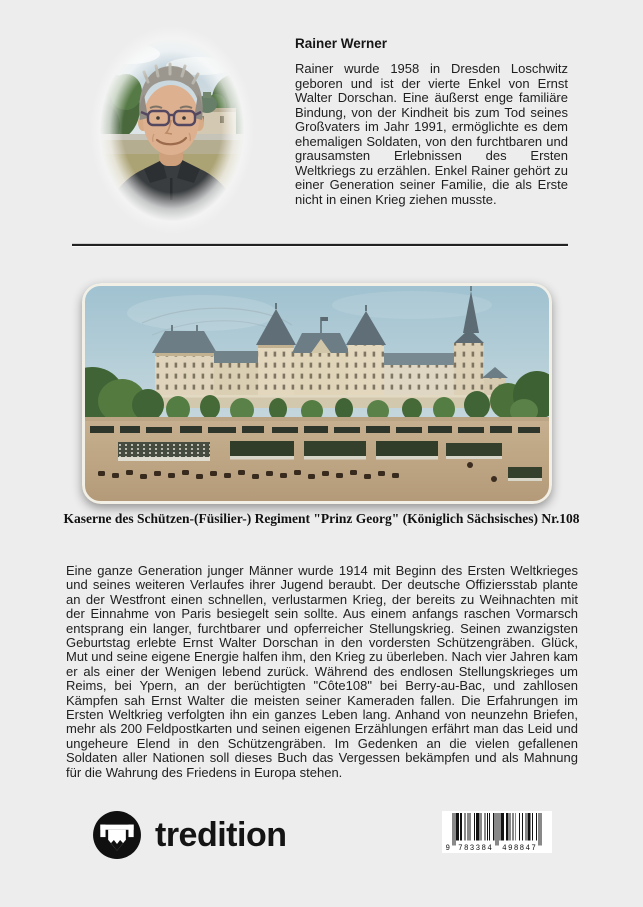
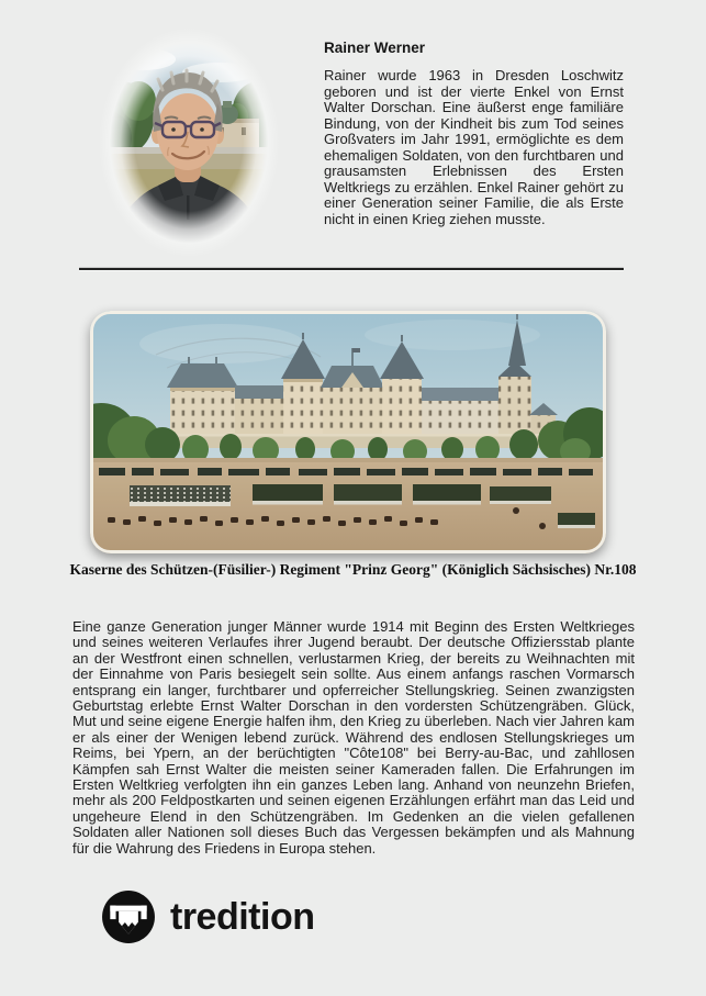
  Rainer Werner
- Rainer wurde 1958 in Dresden Loschwitz geboren und ist der vierte Enkel von Ernst Walter Dorschan. Eine äußerst enge familiäre Bindung, von der Kindheit bis zum Tod seines Großvaters im Jahr 1991, ermöglichte es dem ehemaligen Soldaten, von den furchtbaren und grausamsten Erlebnissen des Ersten Weltkriegs zu erzählen. Enkel Rainer gehört zu einer Generation seiner Familie, die als Erste nicht in einen Krieg ziehen musste.
+ Rainer wurde 1963 in Dresden Loschwitz geboren und ist der vierte Enkel von Ernst Walter Dorschan. Eine äußerst enge familiäre Bindung, von der Kindheit bis zum Tod seines Großvaters im Jahr 1991, ermöglichte es dem ehemaligen Soldaten, von den furchtbaren und grausamsten Erlebnissen des Ersten Weltkriegs zu erzählen. Enkel Rainer gehört zu einer Generation seiner Familie, die als Erste nicht in einen Krieg ziehen musste.
  Kaserne des Schützen-(Füsilier-) Regiment "Prinz Georg" (Königlich Sächsisches) Nr.108
  Eine ganze Generation junger Männer wurde 1914 mit Beginn des Ersten Weltkrieges und seines weiteren Verlaufes ihrer Jugend beraubt. Der deutsche Offiziersstab plante an der Westfront einen schnellen, verlustarmen Krieg, der bereits zu Weihnachten mit der Einnahme von Paris besiegelt sein sollte. Aus einem anfangs raschen Vormarsch entsprang ein langer, furchtbarer und opferreicher Stellungskrieg. Seinen zwanzigsten Geburtstag erlebte Ernst Walter Dorschan in den vordersten Schützengräben. Glück, Mut und seine eigene Energie halfen ihm, den Krieg zu überleben. Nach vier Jahren kam er als einer der Wenigen lebend zurück. Während des endlosen Stellungskrieges um Reims, bei Ypern, an der berüchtigten "Côte108" bei Berry-au-Bac, und zahllosen Kämpfen sah Ernst Walter die meisten seiner Kameraden fallen. Die Erfahrungen im Ersten Weltkrieg verfolgten ihn ein ganzes Leben lang. Anhand von neunzehn Briefen, mehr als 200 Feldpostkarten und seinen eigenen Erzählungen erfährt man das Leid und ungeheure Elend in den Schützengräben. Im Gedenken an die vielen gefallenen Soldaten aller Nationen soll dieses Buch das Vergessen bekämpfen und als Mahnung für die Wahrung des Friedens in Europa stehen.
  tredition
- 9
- 783384
- 498847
